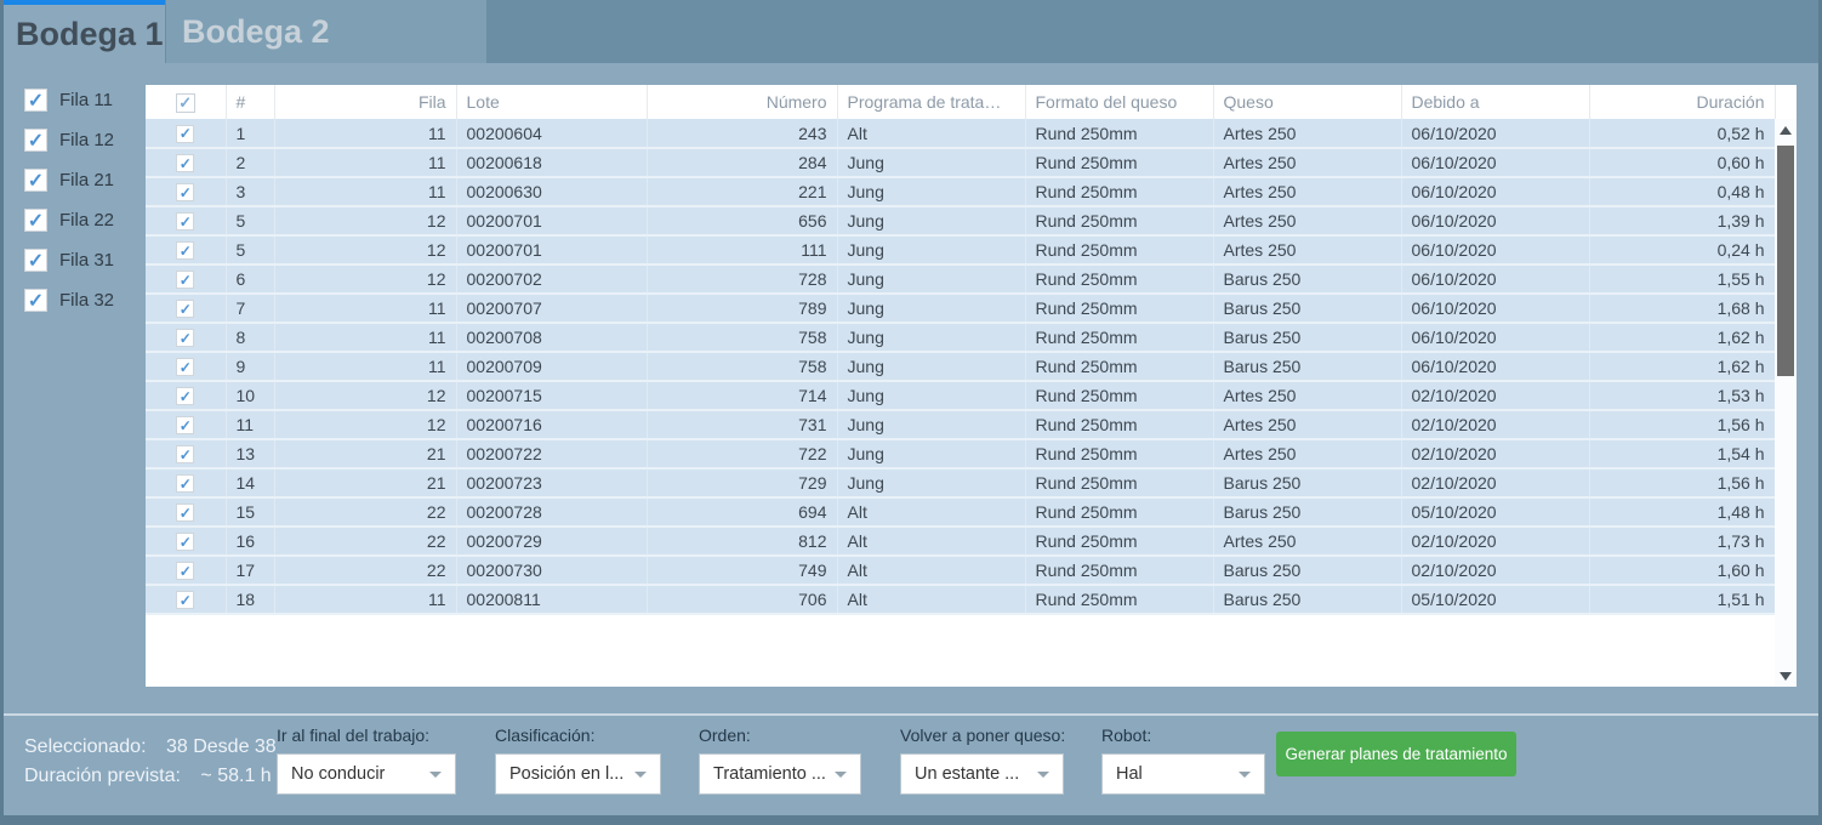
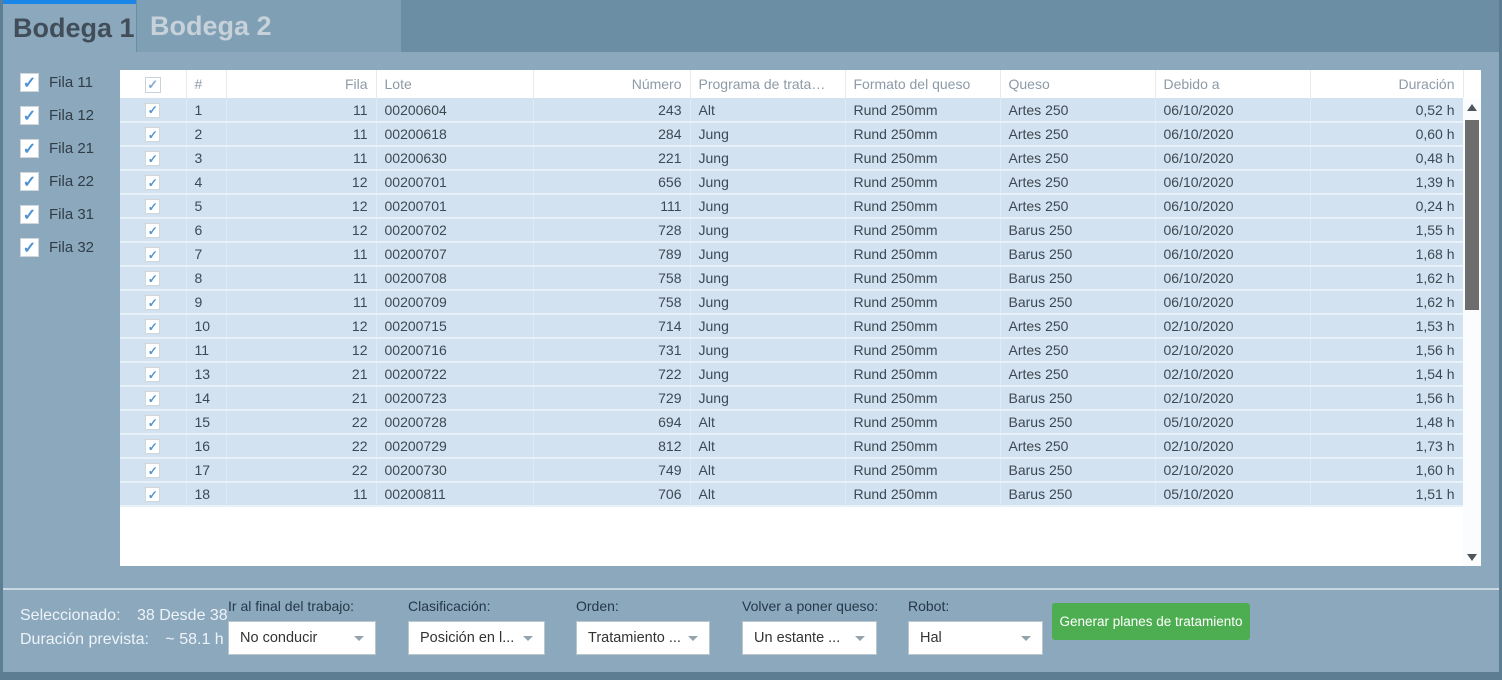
  Bodega 1
  Bodega 2
  Fila 11
  Fila 12
  Fila 21
  Fila 22
  Fila 31
  Fila 32
  	#	Fila	Lote	Número	Programa de tratamie...	Formato del queso	Queso	Debido a	Duración
  	1	11	00200604	243	Alt	Rund 250mm	Artes 250	06/10/2020	0,52 h
  	2	11	00200618	284	Jung	Rund 250mm	Artes 250	06/10/2020	0,60 h
  	3	11	00200630	221	Jung	Rund 250mm	Artes 250	06/10/2020	0,48 h
- 	5	12	00200701	656	Jung	Rund 250mm	Artes 250	06/10/2020	1,39 h
+ 	4	12	00200701	656	Jung	Rund 250mm	Artes 250	06/10/2020	1,39 h
  	5	12	00200701	111	Jung	Rund 250mm	Artes 250	06/10/2020	0,24 h
  	6	12	00200702	728	Jung	Rund 250mm	Barus 250	06/10/2020	1,55 h
  	7	11	00200707	789	Jung	Rund 250mm	Barus 250	06/10/2020	1,68 h
  	8	11	00200708	758	Jung	Rund 250mm	Barus 250	06/10/2020	1,62 h
  	9	11	00200709	758	Jung	Rund 250mm	Barus 250	06/10/2020	1,62 h
  	10	12	00200715	714	Jung	Rund 250mm	Artes 250	02/10/2020	1,53 h
  	11	12	00200716	731	Jung	Rund 250mm	Artes 250	02/10/2020	1,56 h
  	13	21	00200722	722	Jung	Rund 250mm	Artes 250	02/10/2020	1,54 h
  	14	21	00200723	729	Jung	Rund 250mm	Barus 250	02/10/2020	1,56 h
  	15	22	00200728	694	Alt	Rund 250mm	Barus 250	05/10/2020	1,48 h
  	16	22	00200729	812	Alt	Rund 250mm	Artes 250	02/10/2020	1,73 h
  	17	22	00200730	749	Alt	Rund 250mm	Barus 250	02/10/2020	1,60 h
  	18	11	00200811	706	Alt	Rund 250mm	Barus 250	05/10/2020	1,51 h
  Seleccionado: 38 Desde 38
  Duración prevista: ~ 58.1 h
  Ir al final del trabajo:
  No conducir
  Clasificación:
  Posición en l...
  Orden:
  Tratamiento ...
  Volver a poner queso:
  Un estante ...
  Robot:
  Hal
  Generar planes de tratamiento
